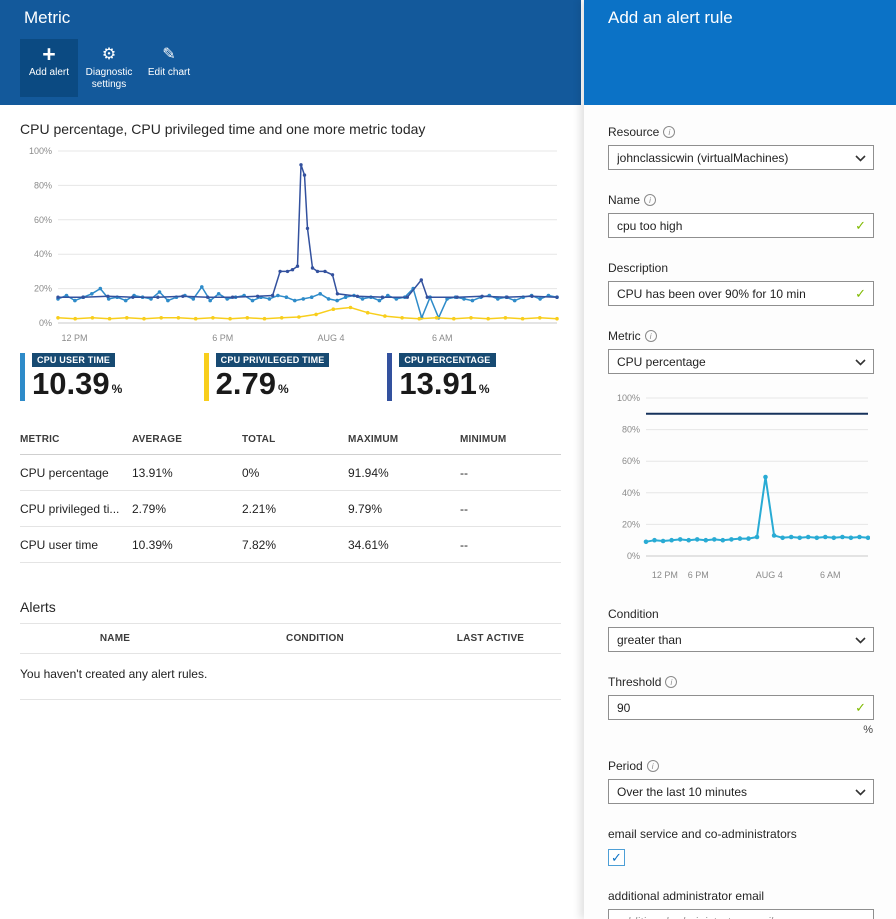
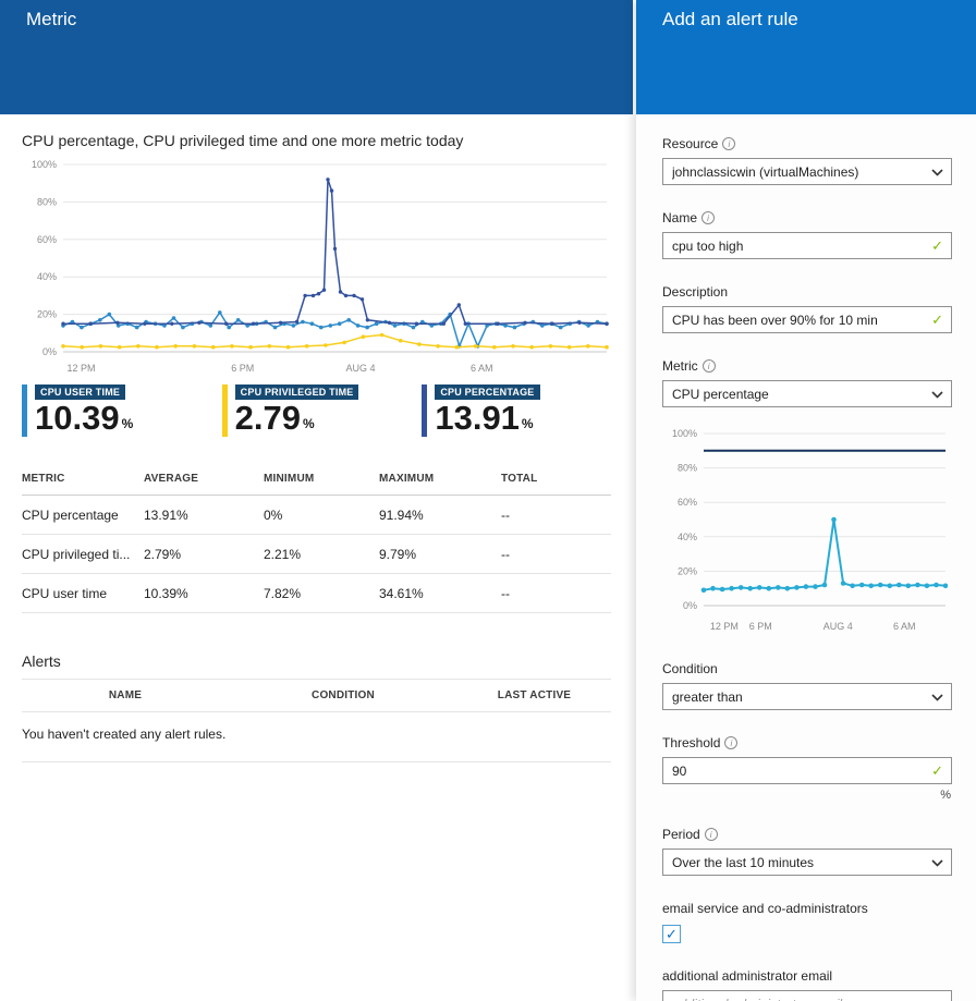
  Metric
- +
- Add alert
- ⚙
- Diagnostic settings
- ✎
- Edit chart
  CPU percentage, CPU privileged time and one more metric today
  0%
  20%
  40%
  60%
  80%
  100%
  12 PM
  6 PM
  AUG 4
  6 AM
  CPU USER TIME
  10.39
  %
  CPU PRIVILEGED TIME
  2.79
  %
  CPU PERCENTAGE
  13.91
  %
  METRIC
  AVERAGE
- TOTAL
+ MINIMUM
  MAXIMUM
- MINIMUM
+ TOTAL
  CPU percentage
  13.91%
  0%
  91.94%
  --
  CPU privileged ti...
  2.79%
  2.21%
  9.79%
  --
  CPU user time
  10.39%
  7.82%
  34.61%
  --
  Alerts
  NAME
  CONDITION
  LAST ACTIVE
  You haven't created any alert rules.
  Add an alert rule
  Resource
  johnclassicwin (virtualMachines)
  Name
  cpu too high
  Description
  CPU has been over 90% for 10 min
  Metric
  CPU percentage
  0%
  20%
  40%
  60%
  80%
  100%
  12 PM
  6 PM
  AUG 4
  6 AM
  Condition
  greater than
  Threshold
  90
  %
  Period
  Over the last 10 minutes
  email service and co-administrators
  additional administrator email
